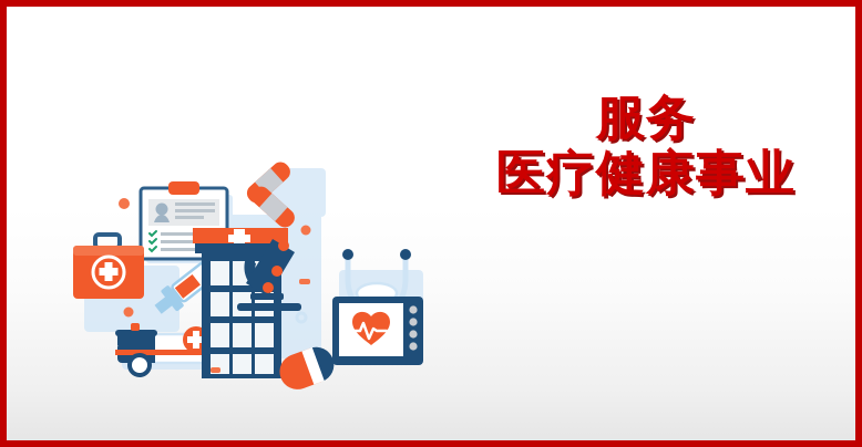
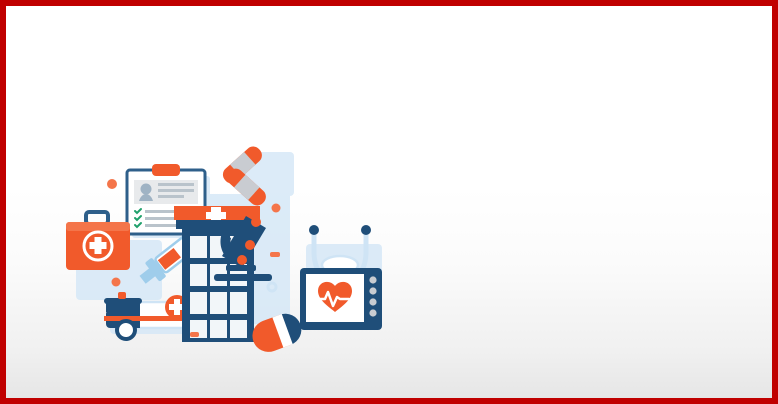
- 服务
- 医疗健康事业
